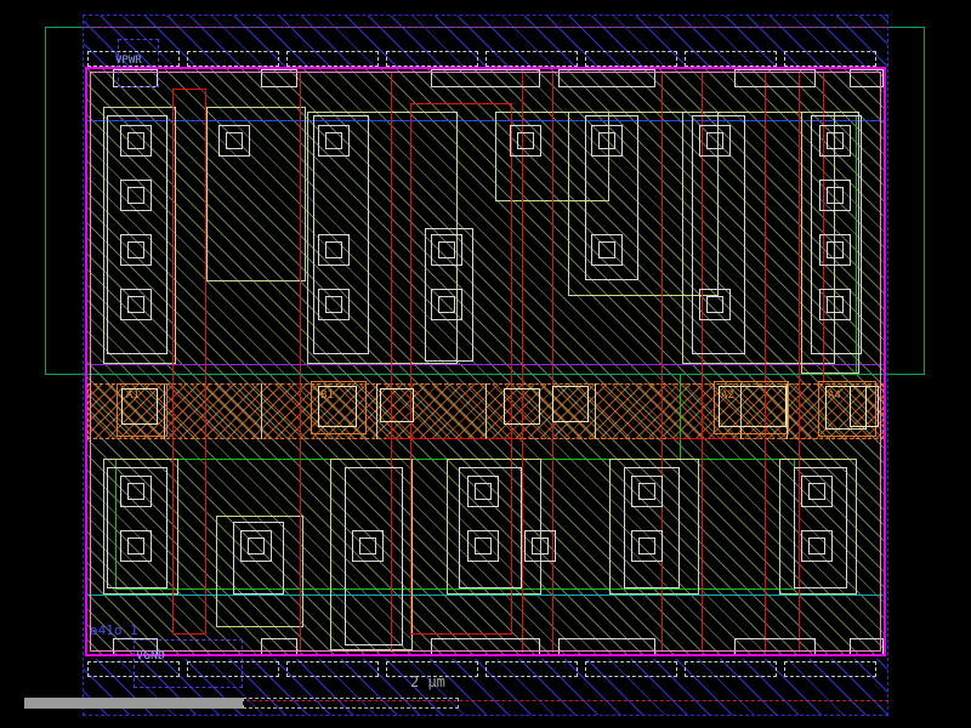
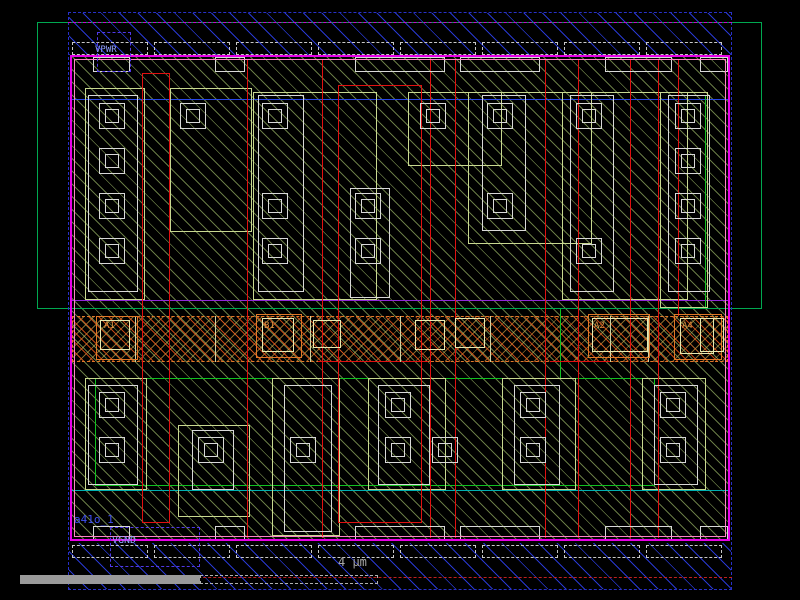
  VPWR
  a41o_1
  VGND
  A1
  B1
  A2
  A4
- 2 μm
+ 4 μm
